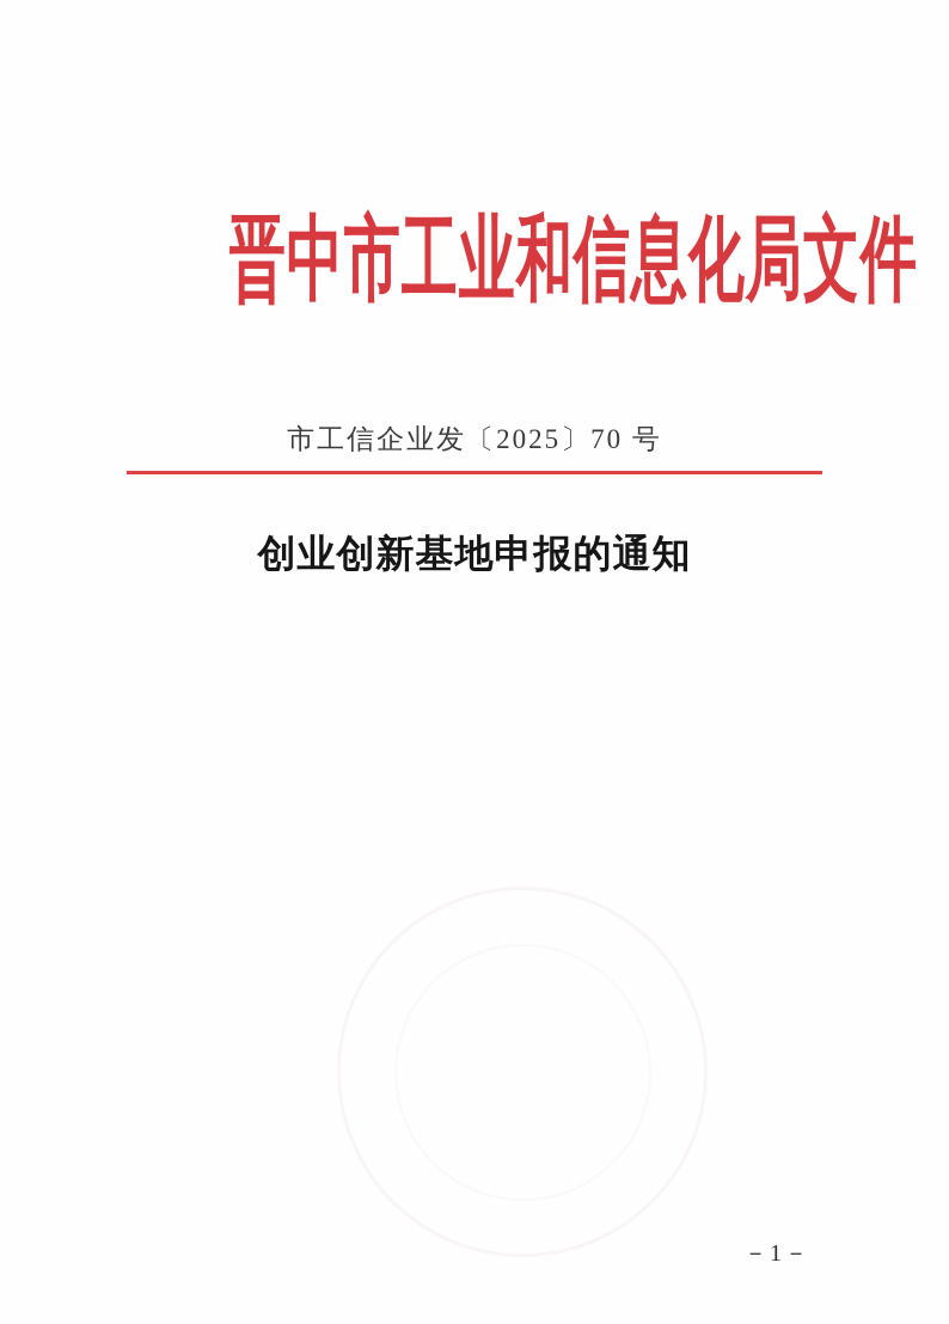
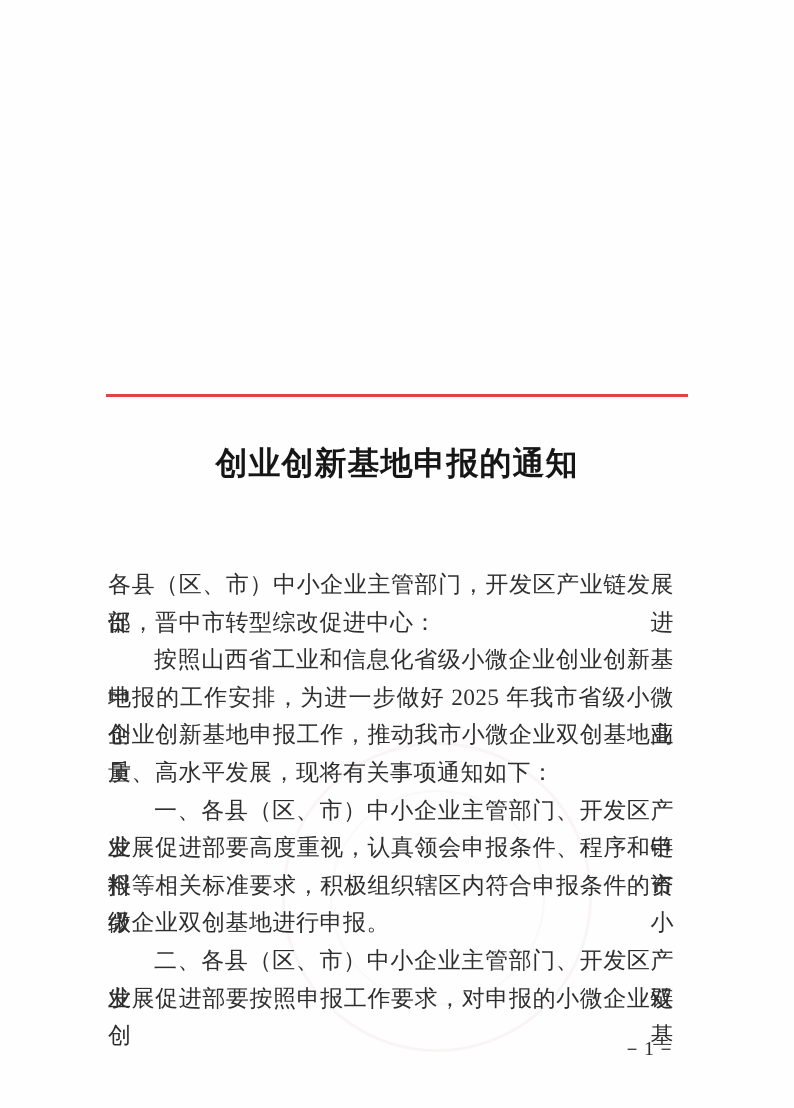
- 晋中市工业和信息化局文件
- 市工信企业发〔2025〕70 号
  创业创新基地申报的通知
+ 各县（区、市）中小企业主管部门，开发区产业链发展促进
+ 部，晋中市转型综改促进中心：
+ 按照山西省工业和信息化省级小微企业创业创新基地
+ 申报的工作安排，为进一步做好 2025 年我市省级小微企业
+ 创业创新基地申报工作，推动我市小微企业双创基地高质
+ 量、高水平发展，现将有关事项通知如下：
+ 一、各县（区、市）中小企业主管部门、开发区产业链
+ 发展促进部要高度重视，认真领会申报条件、程序和申报资
+ 料等相关标准要求，积极组织辖区内符合申报条件的市级小
+ 微企业双创基地进行申报。
+ 二、各县（区、市）中小企业主管部门、开发区产业链
+ 发展促进部要按照申报工作要求，对申报的小微企业双创基
  －1－
